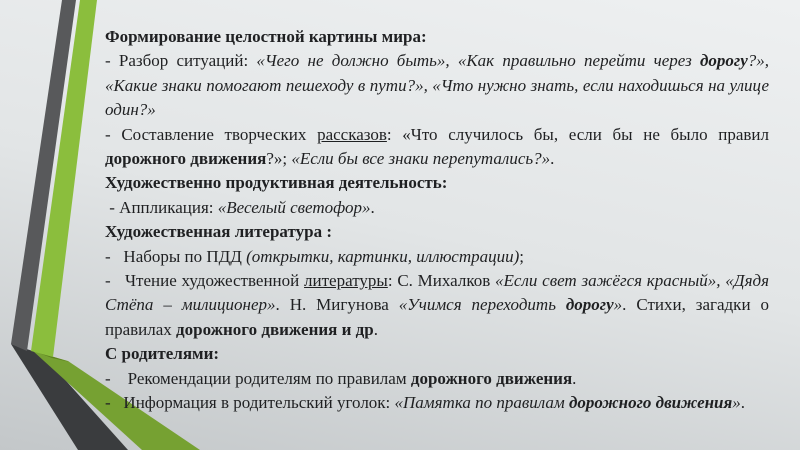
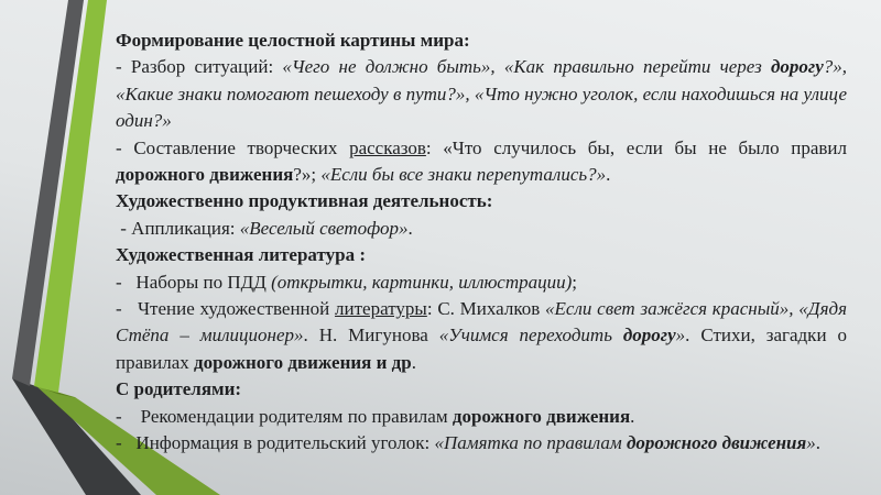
  Формирование целостной картины мира:
- - Разбор ситуаций: «Чего не должно быть», «Как правильно перейти через дорогу?», «Какие знаки помогают пешеходу в пути?», «Что нужно знать, если находишься на улице один?»
+ - Разбор ситуаций: «Чего не должно быть», «Как правильно перейти через дорогу?», «Какие знаки помогают пешеходу в пути?», «Что нужно уголок, если находишься на улице один?»
  - Составление творческих рассказов: «Что случилось бы, если бы не было правил дорожного движения?»; «Если бы все знаки перепутались?».
  Художественно продуктивная деятельность:
  - Аппликация: «Веселый светофор».
  Художественная литература :
  - Наборы по ПДД (открытки, картинки, иллюстрации);
  - Чтение художественной литературы: С. Михалков «Если свет зажёгся красный», «Дядя Стёпа – милиционер». Н. Мигунова «Учимся переходить дорогу». Стихи, загадки о правилах дорожного движения и др.
  С родителями:
  - Рекомендации родителям по правилам дорожного движения.
  - Информация в родительский уголок: «Памятка по правилам дорожного движения».
